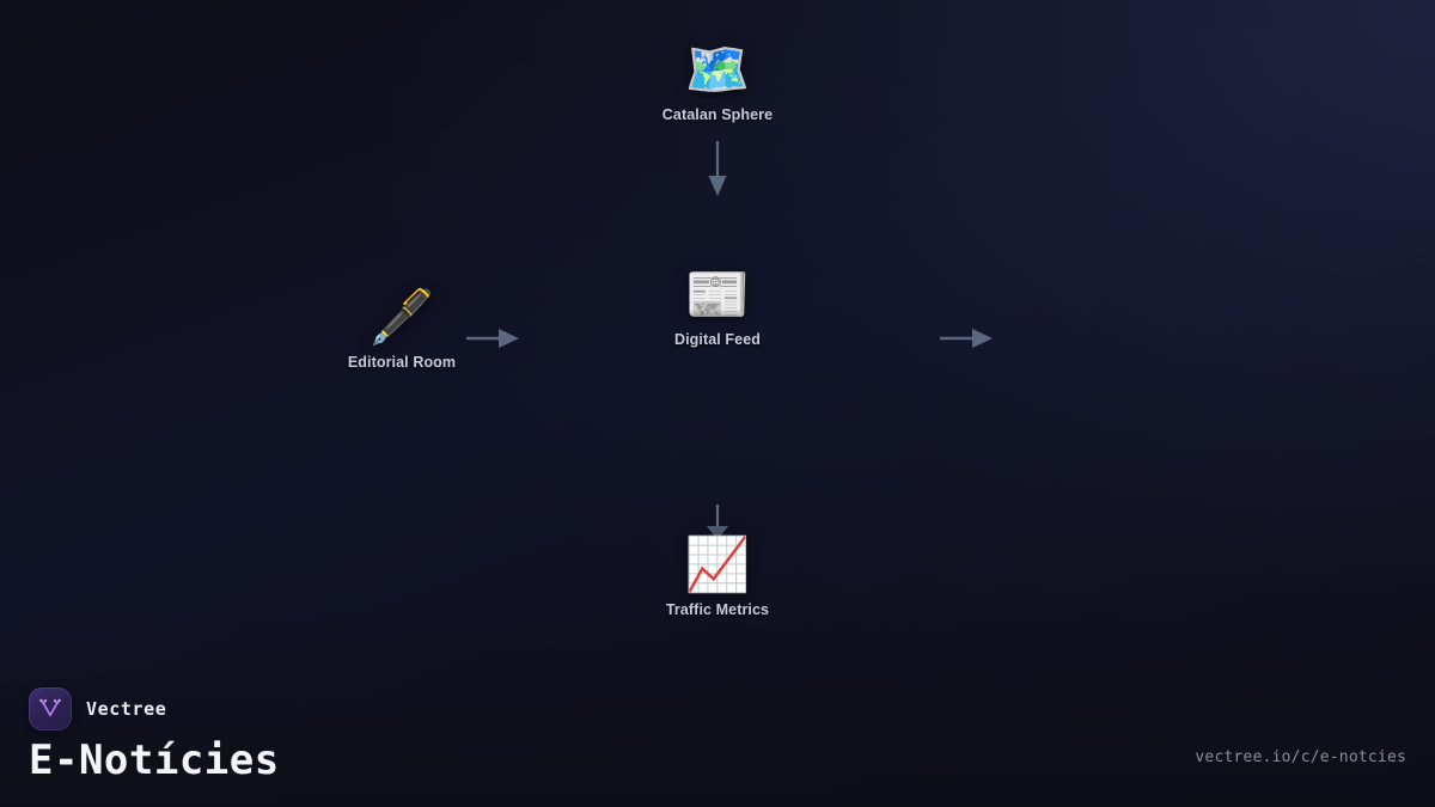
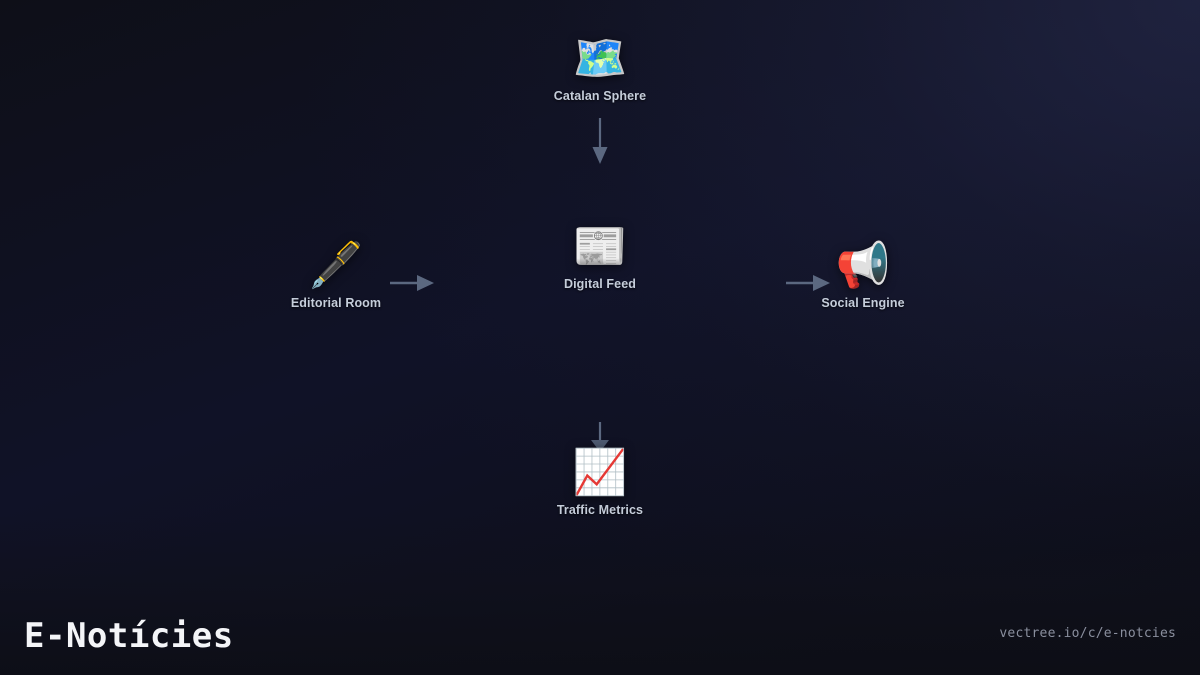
  🗺️
  Catalan Sphere
  🖋️
  Editorial Room
  📰
  Digital Feed
+ 📢
+ Social Engine
  📈
  Traffic Metrics
- Vectree
  E-Notícies
  vectree.io/c/e-notcies
